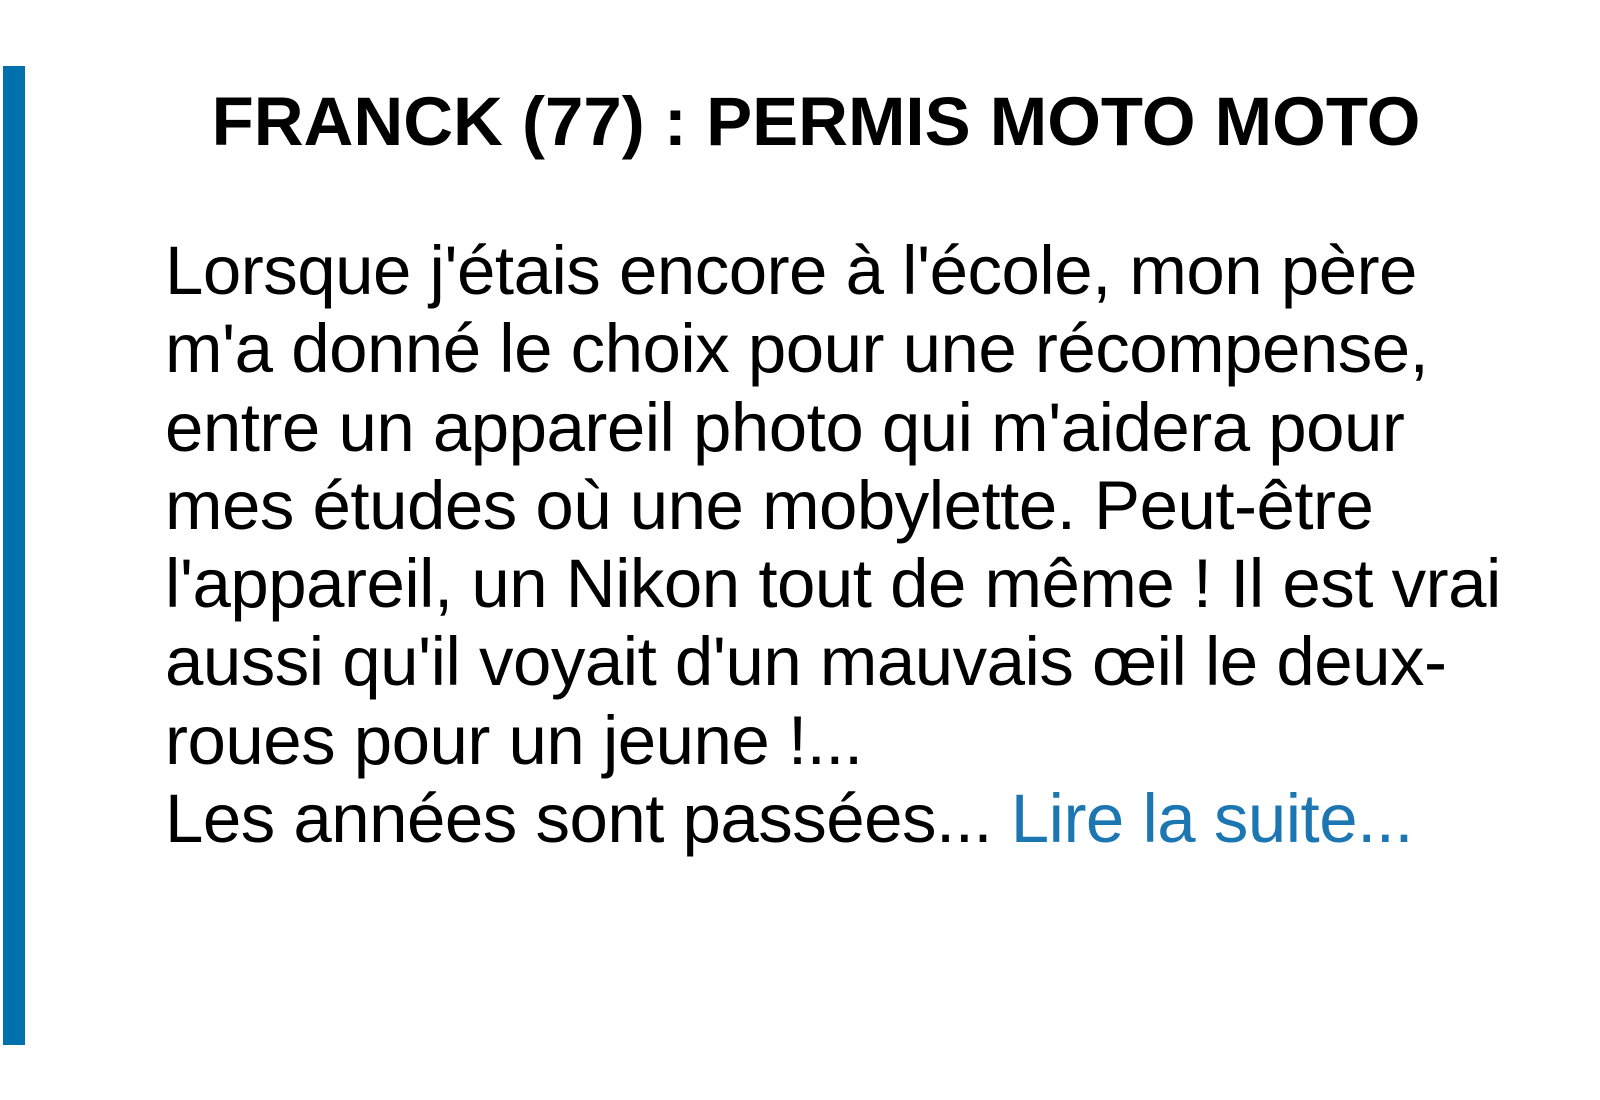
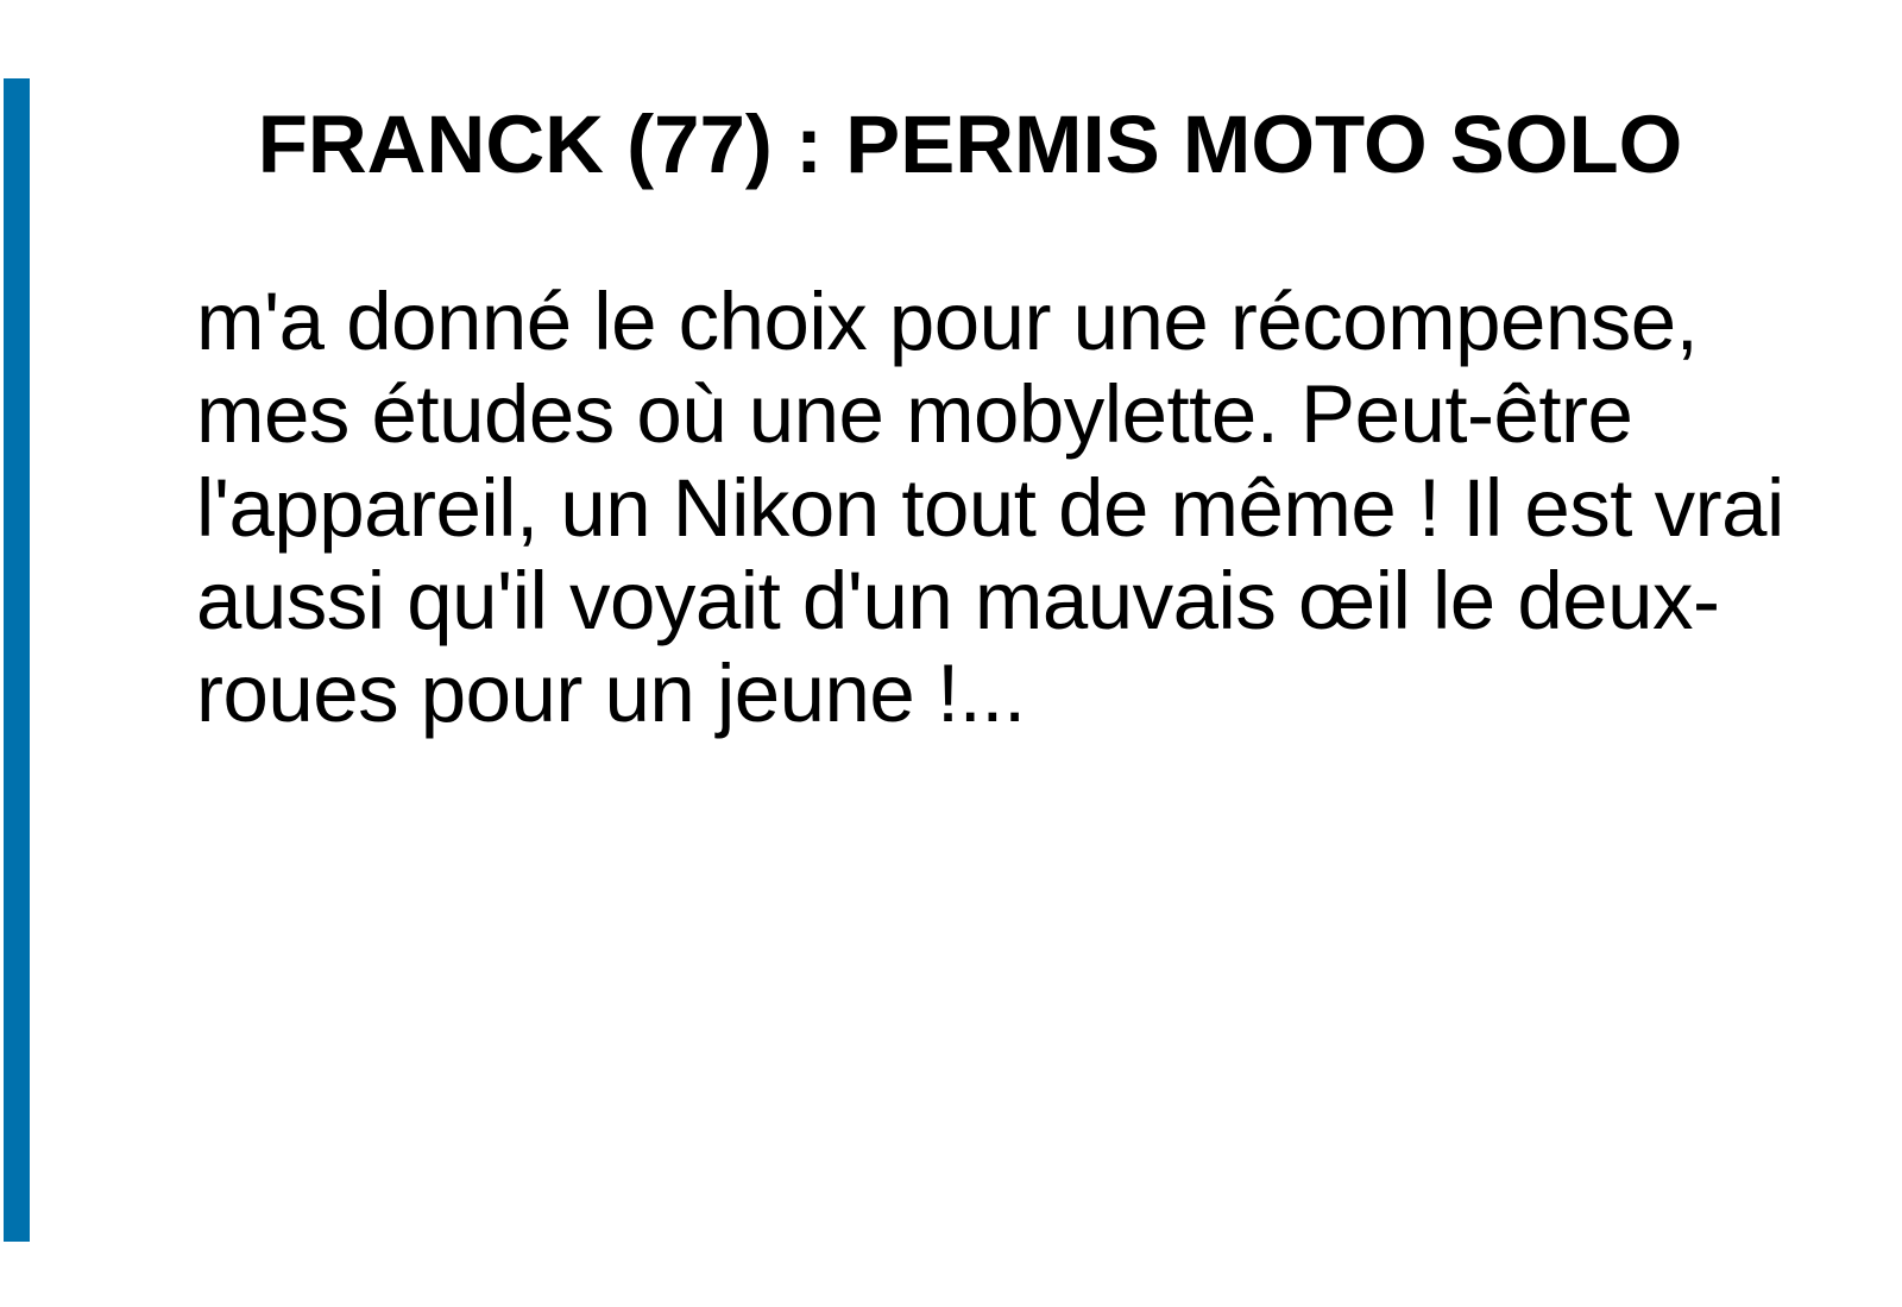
- FRANCK (77) : PERMIS MOTO MOTO
+ FRANCK (77) : PERMIS MOTO SOLO
- Lorsque j'étais encore à l'école, mon père
  m'a donné le choix pour une récompense,
- entre un appareil photo qui m'aidera pour
  mes études où une mobylette. Peut-être
  l'appareil, un Nikon tout de même ! Il est vrai
  aussi qu'il voyait d'un mauvais œil le deux-
  roues pour un jeune !...
- Les années sont passées... Lire la suite...
